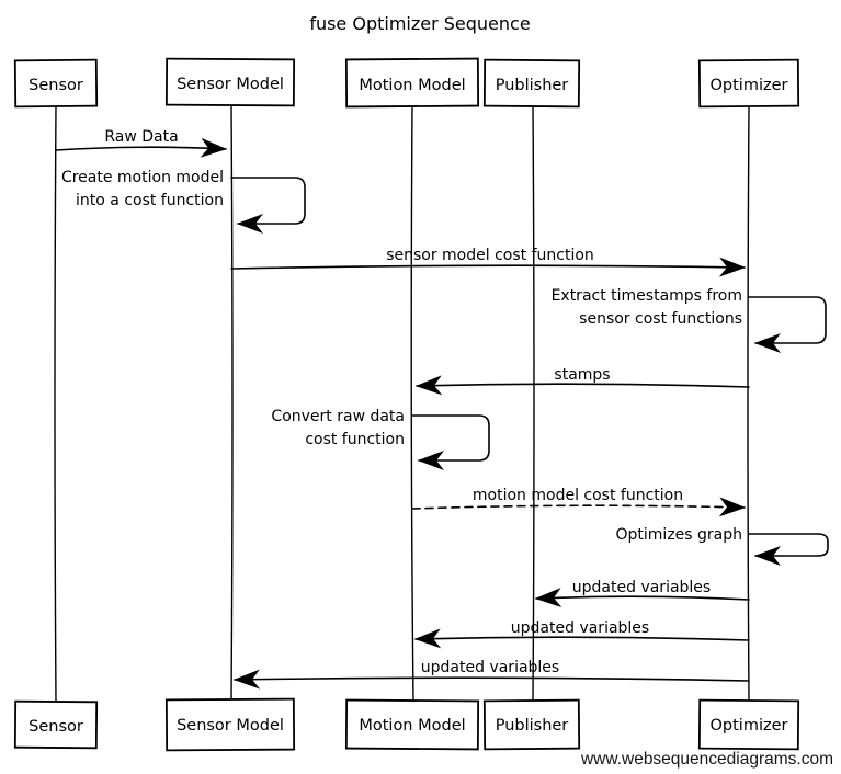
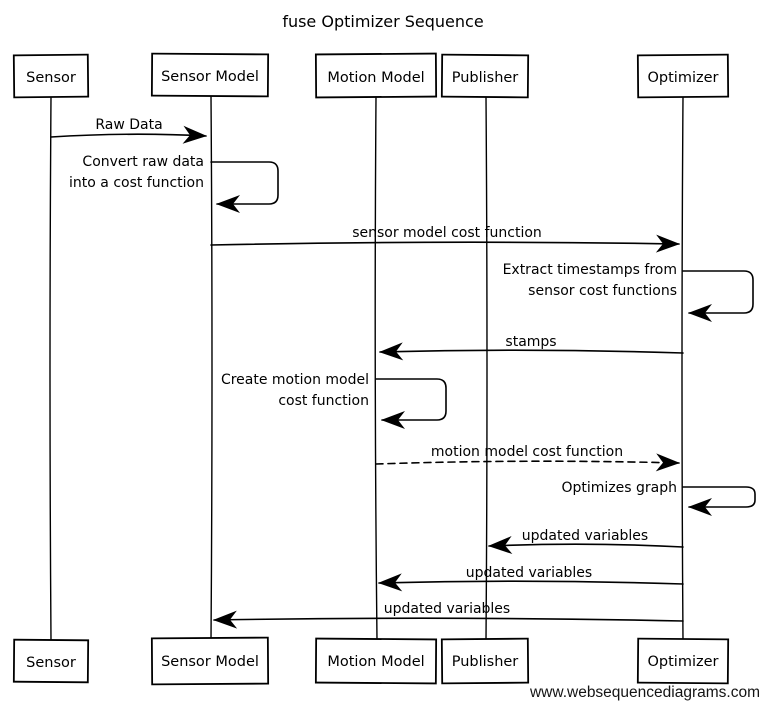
  fuse Optimizer Sequence
  Sensor
  Sensor Model
  Motion Model
  Publisher
  Optimizer
  Sensor
  Sensor Model
  Motion Model
  Publisher
  Optimizer
  Raw Data
- Create motion model
+ Convert raw data
  into a cost function
  sensor model cost function
  Extract timestamps from
  sensor cost functions
  stamps
- Convert raw data
+ Create motion model
  cost function
  motion model cost function
  Optimizes graph
  updated variables
  updated variables
  updated variables
  www.websequencediagrams.com
